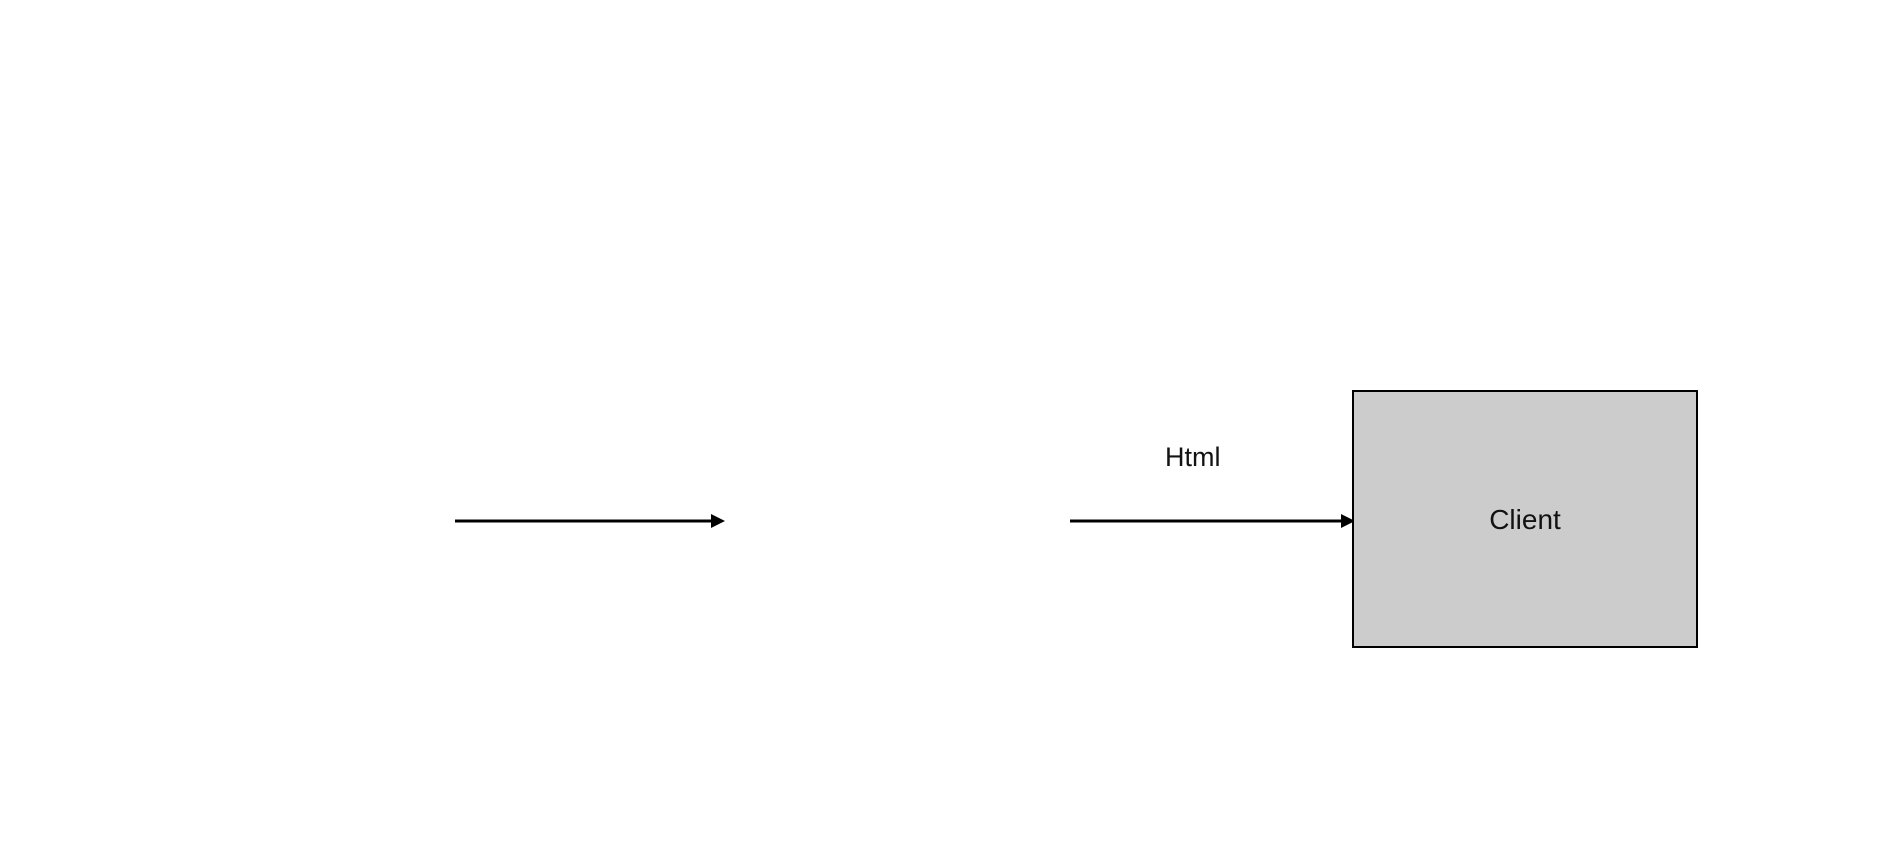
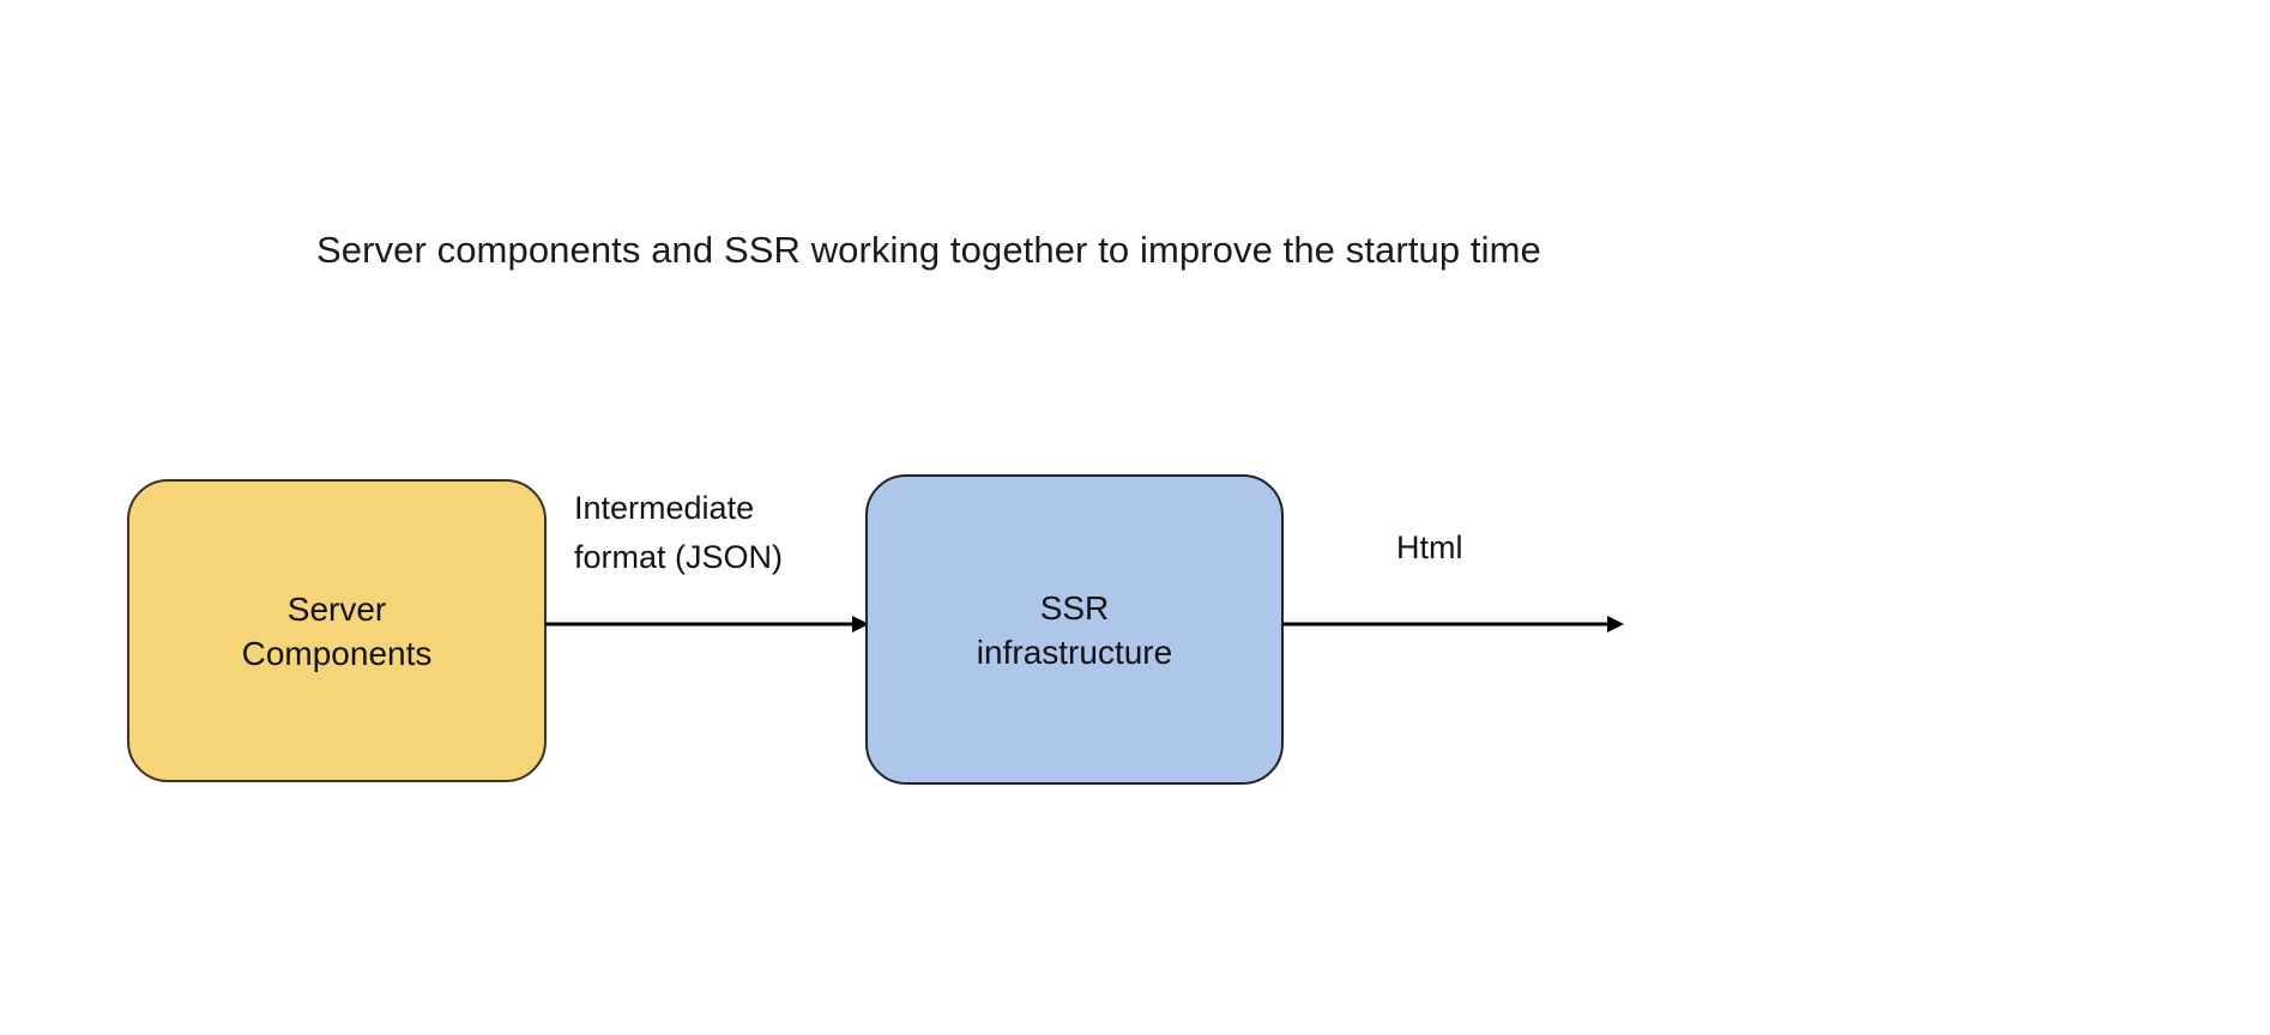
+ Server components and SSR working together to improve the startup time
+ Server
+ Components
+ Intermediate
+ format (JSON)
+ SSR
+ infrastructure
  Html
- Client
